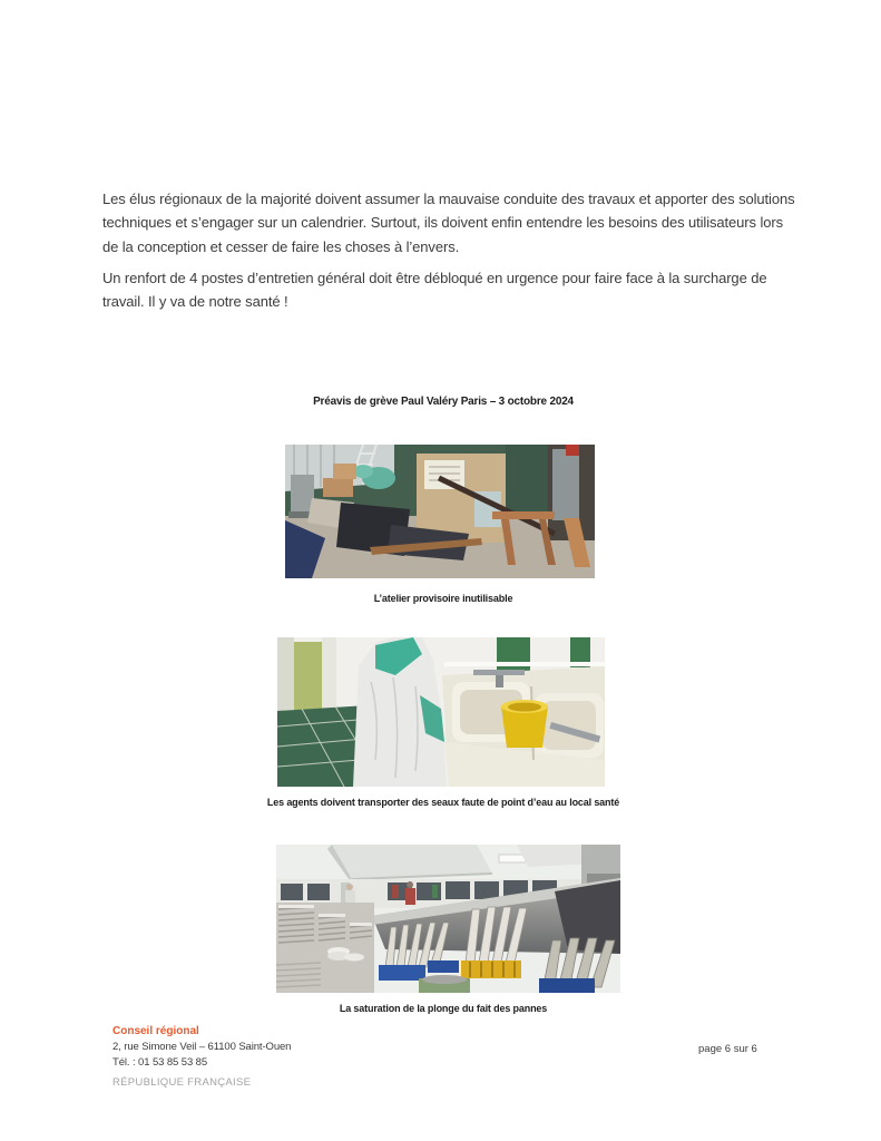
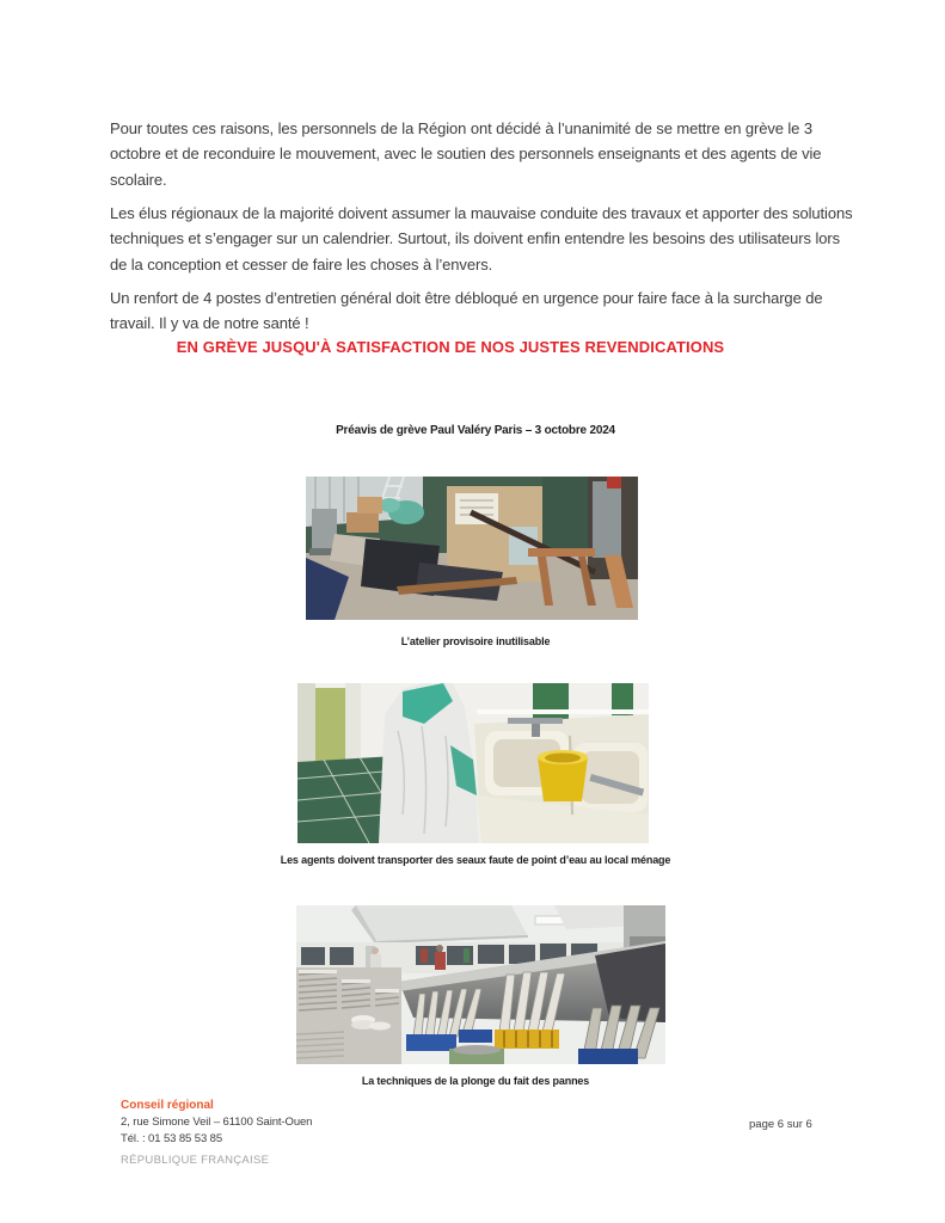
+ Pour toutes ces raisons, les personnels de la Région ont décidé à l’unanimité de se mettre en grève le 3 octobre et de reconduire le mouvement, avec le soutien des personnels enseignants et des agents de vie scolaire.
  Les élus régionaux de la majorité doivent assumer la mauvaise conduite des travaux et apporter des solutions techniques et s’engager sur un calendrier. Surtout, ils doivent enfin entendre les besoins des utilisateurs lors de la conception et cesser de faire les choses à l’envers.
  Un renfort de 4 postes d’entretien général doit être débloqué en urgence pour faire face à la surcharge de travail. Il y va de notre santé !
+ EN GRÈVE JUSQU'À SATISFACTION DE NOS JUSTES REVENDICATIONS
  Préavis de grève Paul Valéry Paris – 3 octobre 2024
  L’atelier provisoire inutilisable
- Les agents doivent transporter des seaux faute de point d’eau au local santé
+ Les agents doivent transporter des seaux faute de point d’eau au local ménage
- La saturation de la plonge du fait des pannes
+ La techniques de la plonge du fait des pannes
  Conseil régional
  2, rue Simone Veil – 61100 Saint-Ouen
  Tél. : 01 53 85 53 85
  RÉPUBLIQUE FRANÇAISE
  page 6 sur 6
